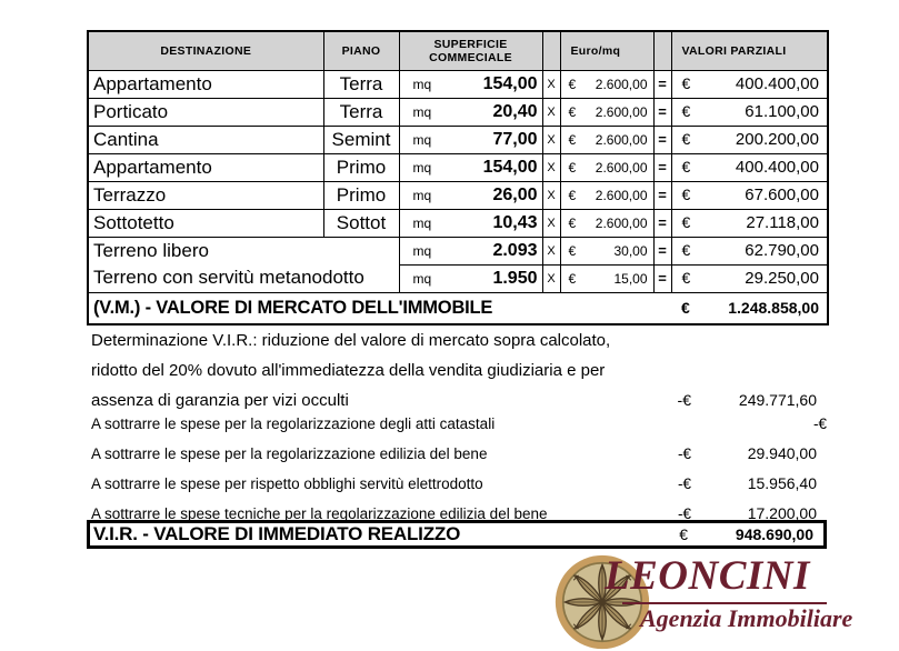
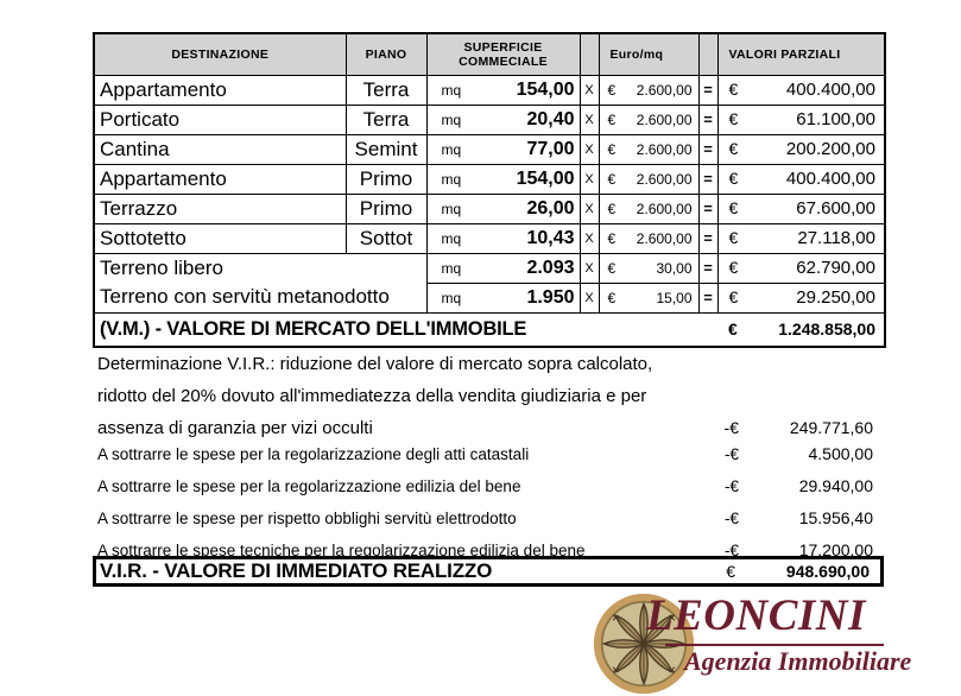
  DESTINAZIONE	PIANO	SUPERFICIE COMMECIALE		Euro/mq		VALORI PARZIALI
  Appartamento	Terra	mq 154,00	X	€ 2.600,00	=	€ 400.400,00
  Porticato	Terra	mq 20,40	X	€ 2.600,00	=	€ 61.100,00
  Cantina	Semint	mq 77,00	X	€ 2.600,00	=	€ 200.200,00
  Appartamento	Primo	mq 154,00	X	€ 2.600,00	=	€ 400.400,00
  Terrazzo	Primo	mq 26,00	X	€ 2.600,00	=	€ 67.600,00
  Sottotetto	Sottot	mq 10,43	X	€ 2.600,00	=	€ 27.118,00
  Terreno libero	mq 2.093	X	€ 30,00	=	€ 62.790,00
  Terreno con servitù metanodotto	mq 1.950	X	€ 15,00	=	€ 29.250,00
  (V.M.) - VALORE DI MERCATO DELL'IMMOBILE	€ 1.248.858,00
  Determinazione V.I.R.: riduzione del valore di mercato sopra calcolato,
  ridotto del 20% dovuto all'immediatezza della vendita giudiziaria e per
  assenza di garanzia per vizi occulti
  -€
  249.771,60
  A sottrarre le spese per la regolarizzazione degli atti catastali
  -€
+ 4.500,00
  A sottrarre le spese per la regolarizzazione edilizia del bene
  -€
  29.940,00
  A sottrarre le spese per rispetto obblighi servitù elettrodotto
  -€
  15.956,40
  A sottrarre le spese tecniche per la regolarizzazione edilizia del bene
  -€
  17.200,00
  V.I.R. - VALORE DI IMMEDIATO REALIZZO
  €
  948.690,00
  LEONCINI
  Agenzia Immobiliare
